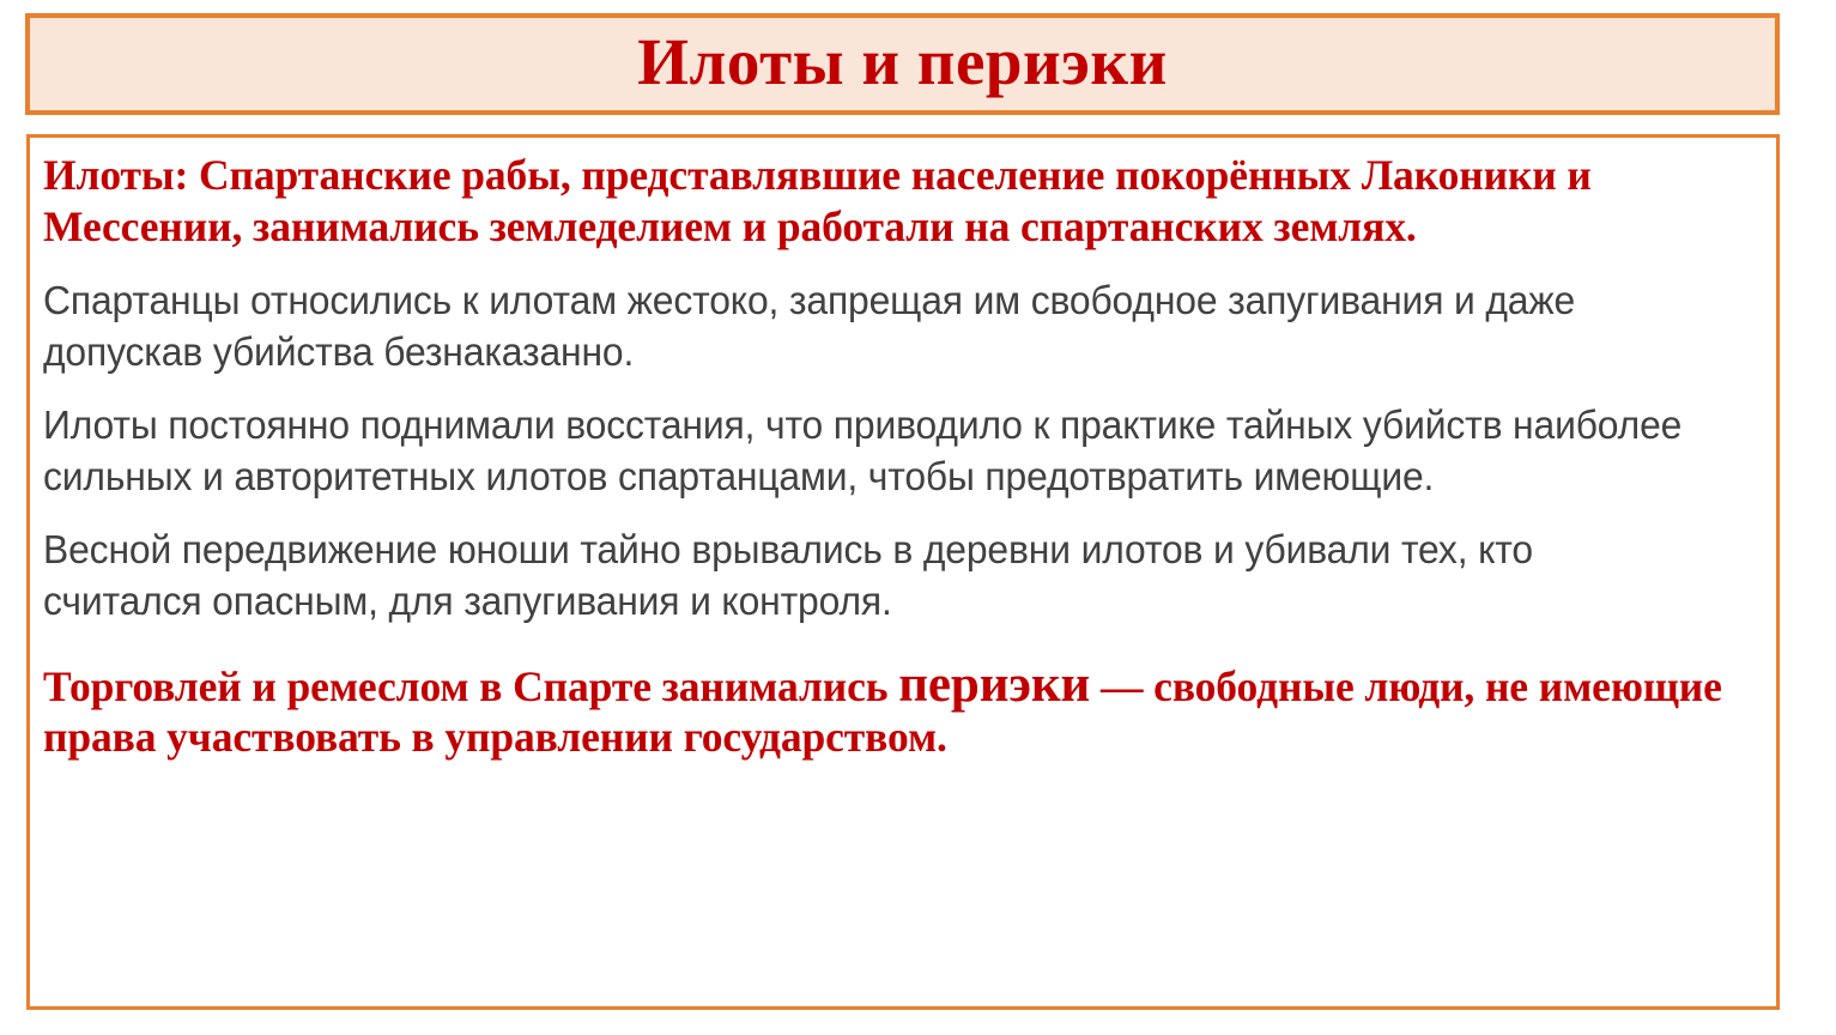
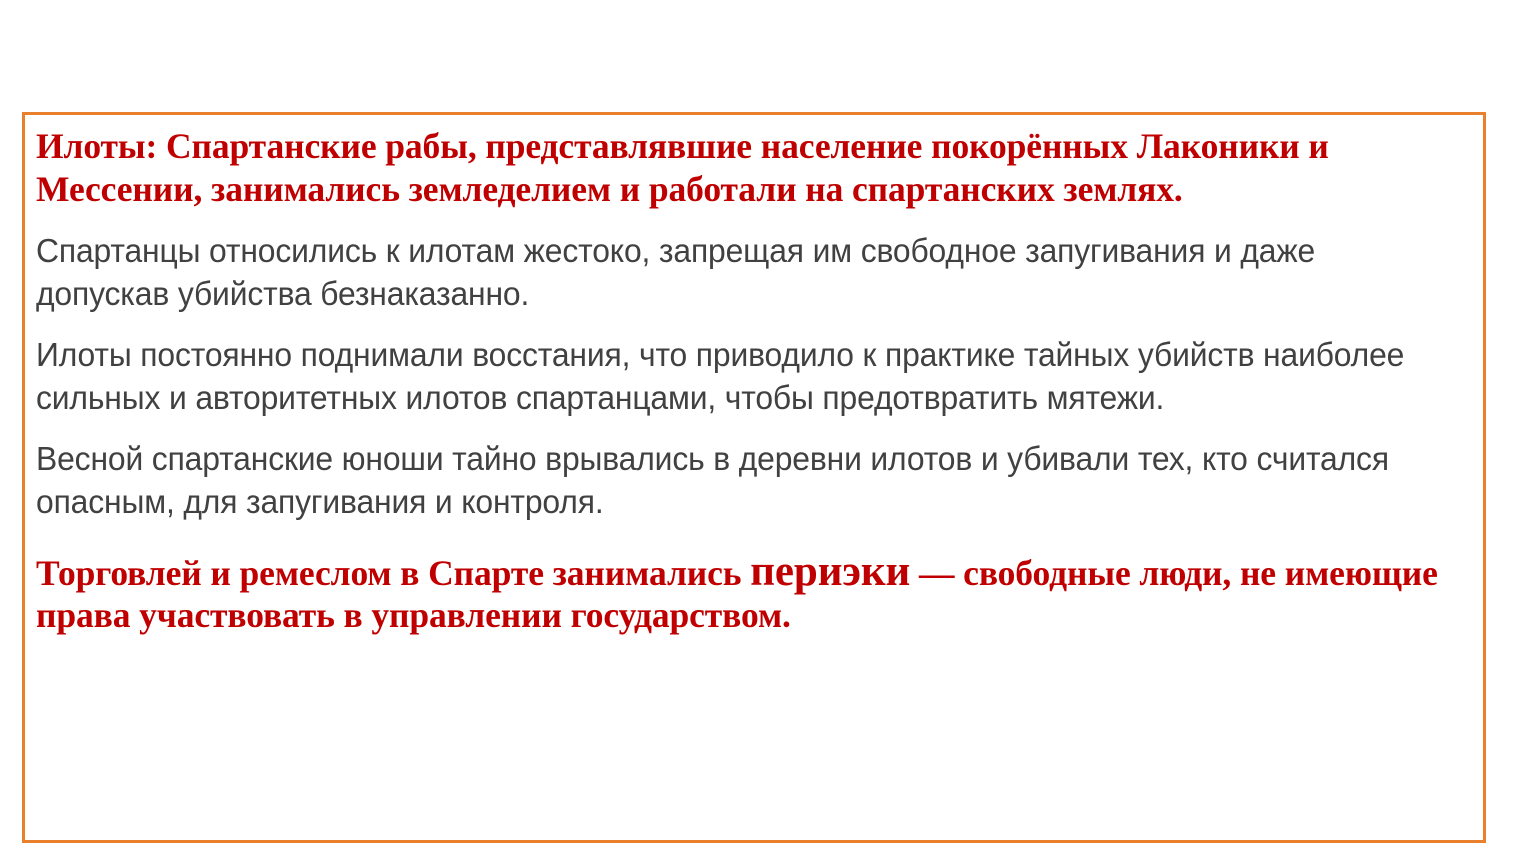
- Илоты и периэки
  Илоты: Спартанские рабы, представлявшие население покорённых Лаконики и Мессении, занимались земледелием и работали на спартанских землях.
  Спартанцы относились к илотам жестоко, запрещая им свободное запугивания и даже допускав убийства безнаказанно.
- Илоты постоянно поднимали восстания, что приводило к практике тайных убийств наиболее сильных и авторитетных илотов спартанцами, чтобы предотвратить имеющие.
+ Илоты постоянно поднимали восстания, что приводило к практике тайных убийств наиболее сильных и авторитетных илотов спартанцами, чтобы предотвратить мятежи.
- Весной передвижение юноши тайно врывались в деревни илотов и убивали тех, кто считался опасным, для запугивания и контроля.
+ Весной спартанские юноши тайно врывались в деревни илотов и убивали тех, кто считался опасным, для запугивания и контроля.
  Торговлей и ремеслом в Спарте занимались периэки — свободные люди, не имеющие права участвовать в управлении государством.
